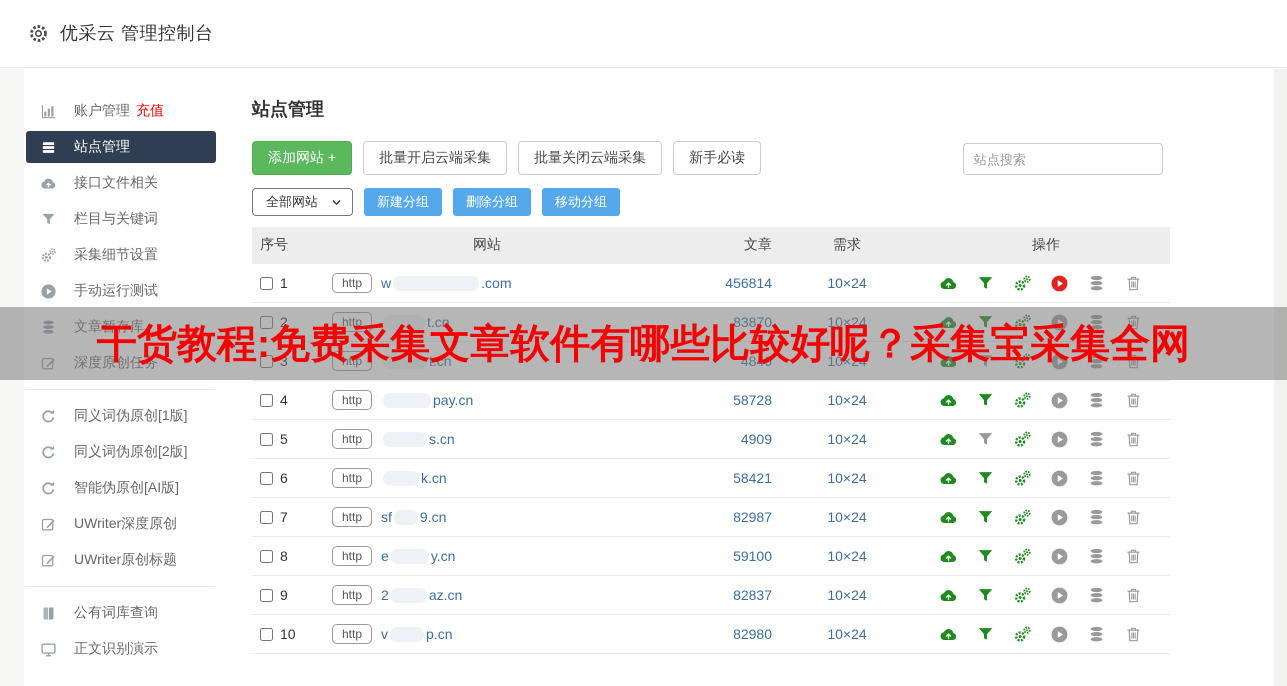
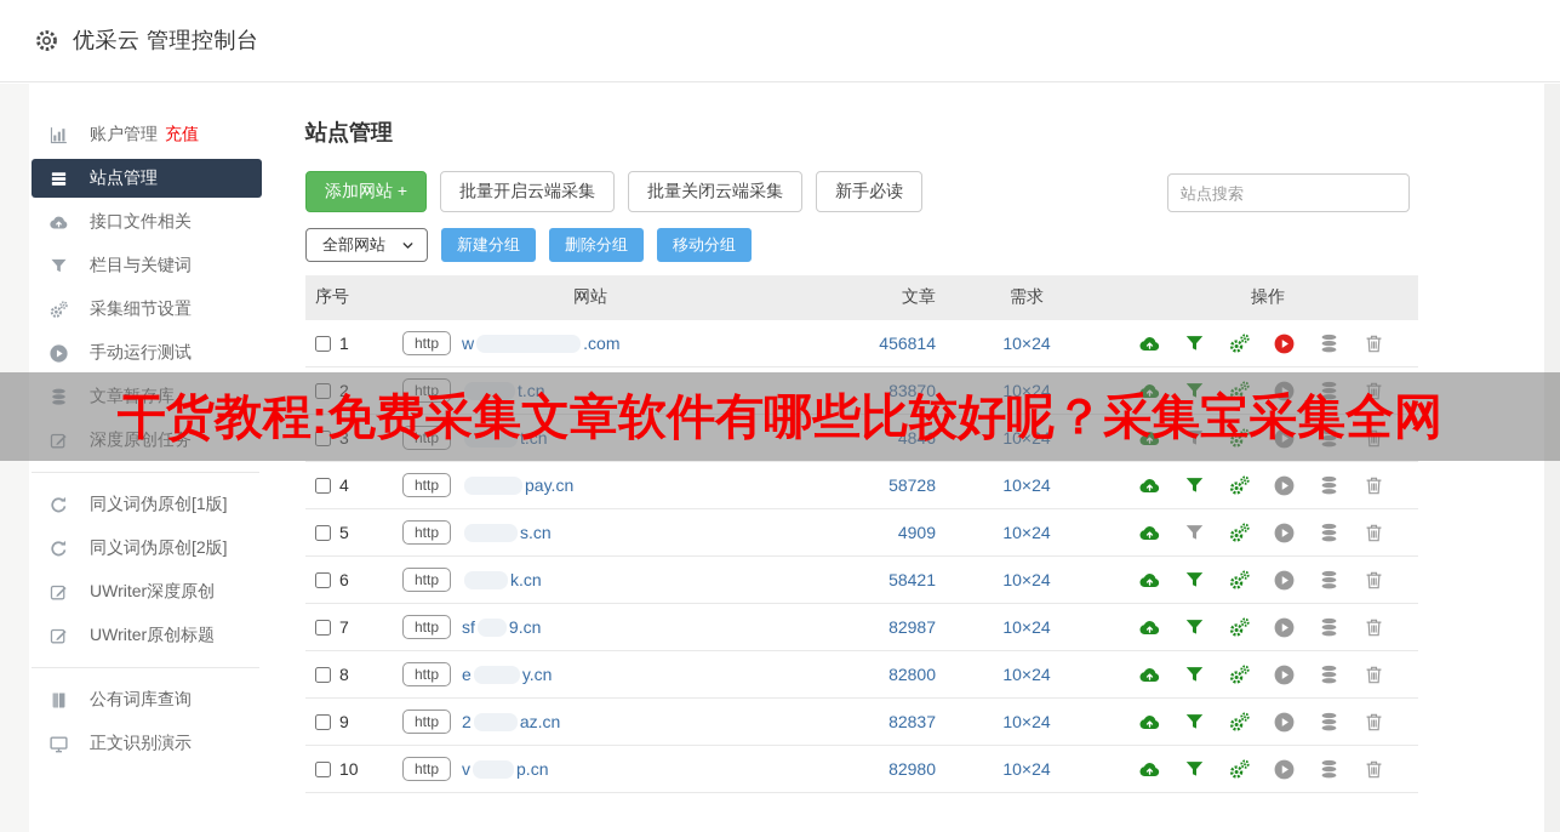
  优采云 管理控制台
  账户管理
  充值
  站点管理
  接口文件相关
  栏目与关键词
  采集细节设置
  手动运行测试
  文章暂存库
  深度原创任务
  同义词伪原创[1版]
  同义词伪原创[2版]
- 智能伪原创[AI版]
  UWriter深度原创
  UWriter原创标题
  公有词库查询
  正文识别演示
  站点管理
  添加网站 +
  批量开启云端采集
  批量关闭云端采集
  新手必读
  站点搜索
  全部网站
  新建分组
  删除分组
  移动分组
  序号
  网站
  文章
  需求
  操作
  1
  http
  w .com
  456814
  10×24
  2
  http
  t.cn
  83870
  10×24
  3
  http
  t.cn
  4846
  10×24
  4
  http
  pay.cn
  58728
  10×24
  5
  http
  s.cn
  4909
  10×24
  6
  http
  k.cn
  58421
  10×24
  7
  http
  sf 9.cn
  82987
  10×24
  8
  http
  e y.cn
- 59100
+ 82800
  10×24
  9
  http
  2 az.cn
  82837
  10×24
  10
  http
  v p.cn
  82980
  10×24
  干货教程:免费采集文章软件有哪些比较好呢？采集宝采集全网
